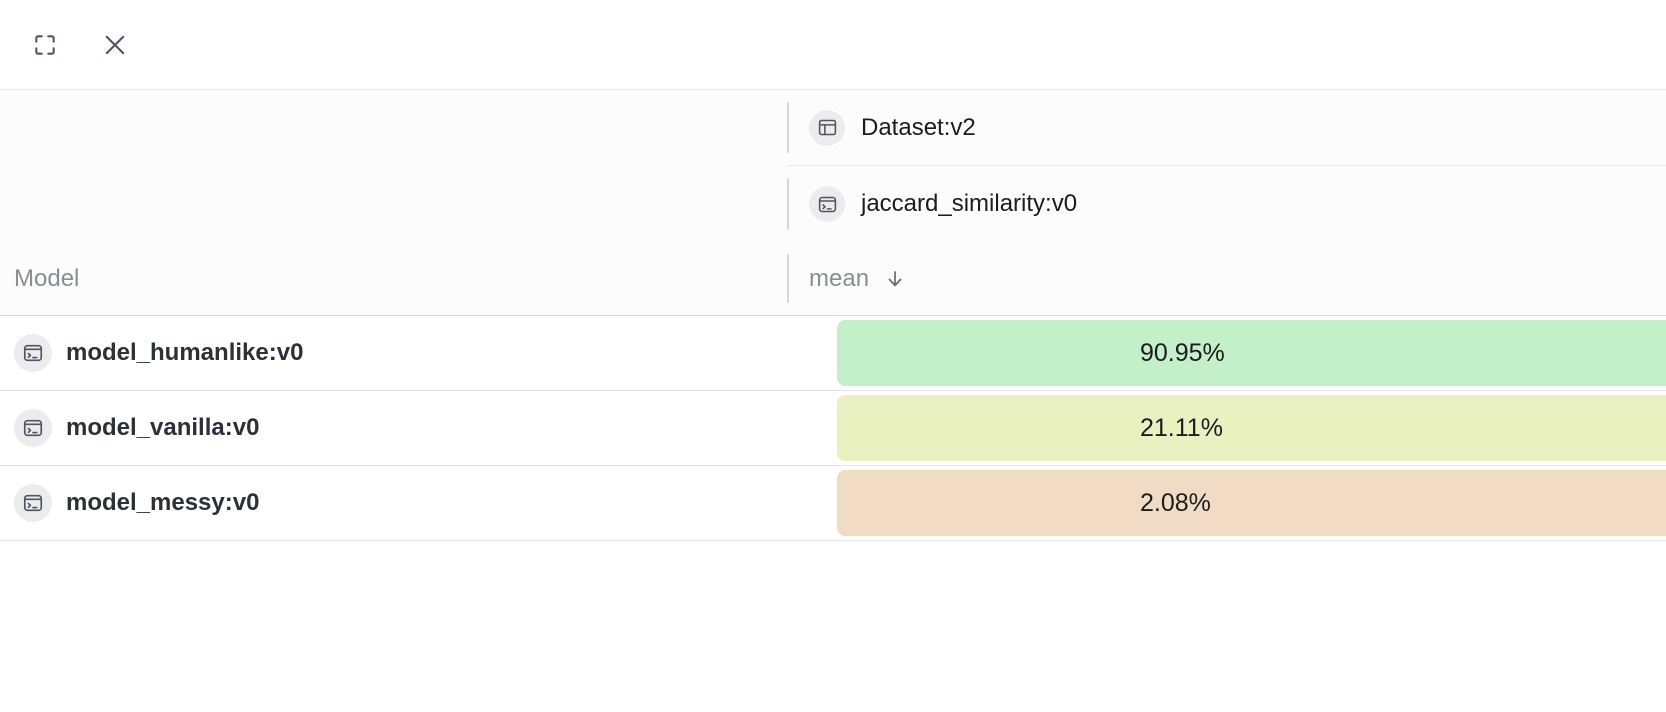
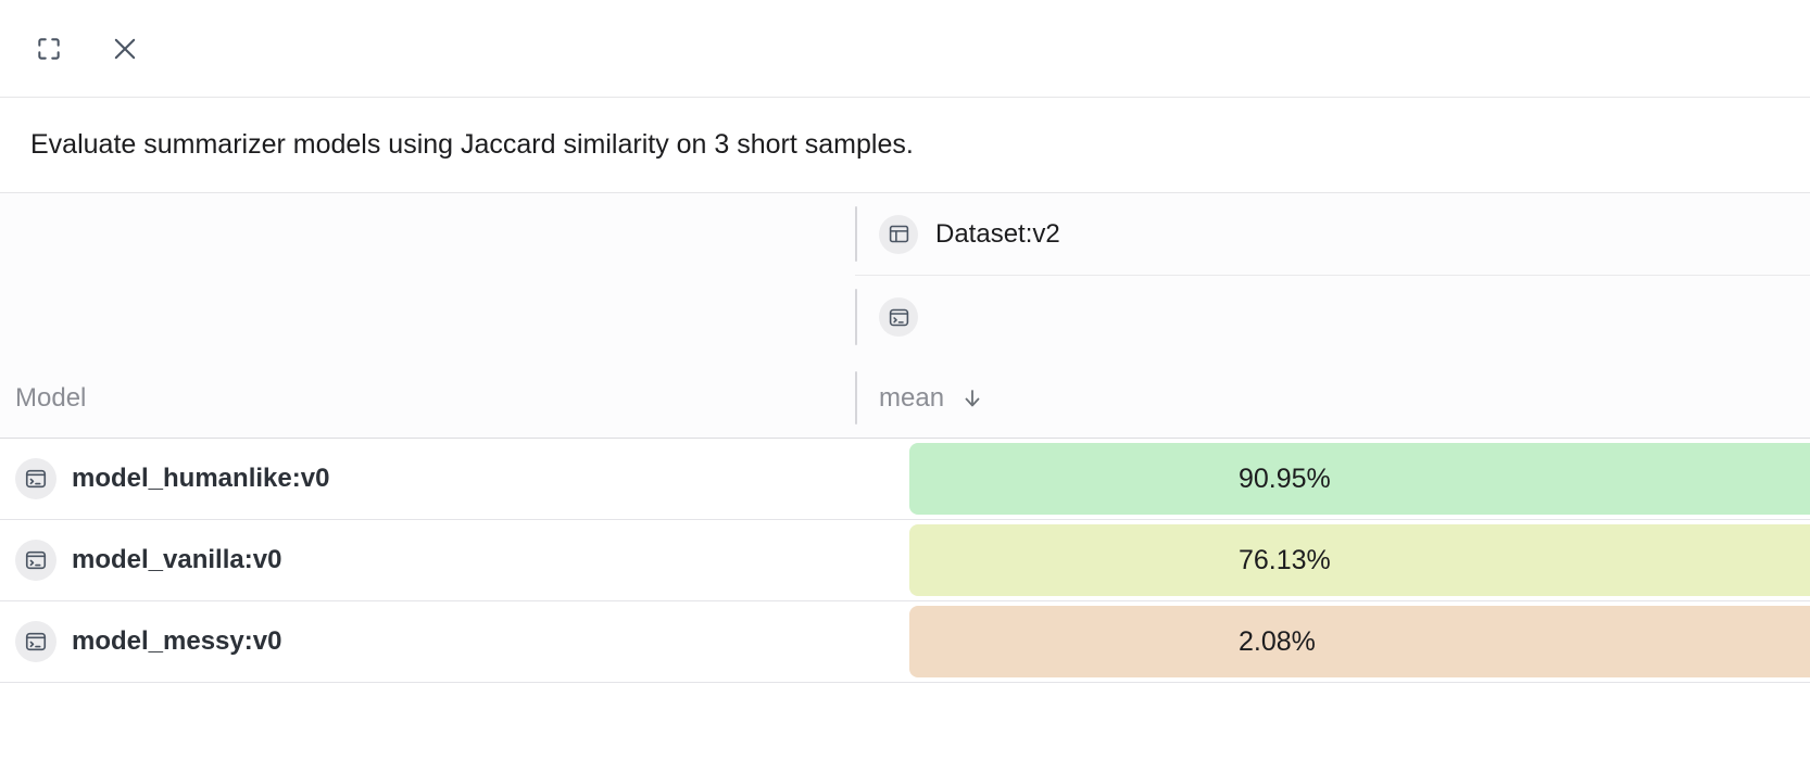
+ Evaluate summarizer models using Jaccard similarity on 3 short samples.
  Dataset:v2
- jaccard_similarity:v0
  Model
  mean
  model_humanlike:v0
  90.95%
  model_vanilla:v0
- 21.11%
+ 76.13%
  model_messy:v0
  2.08%
